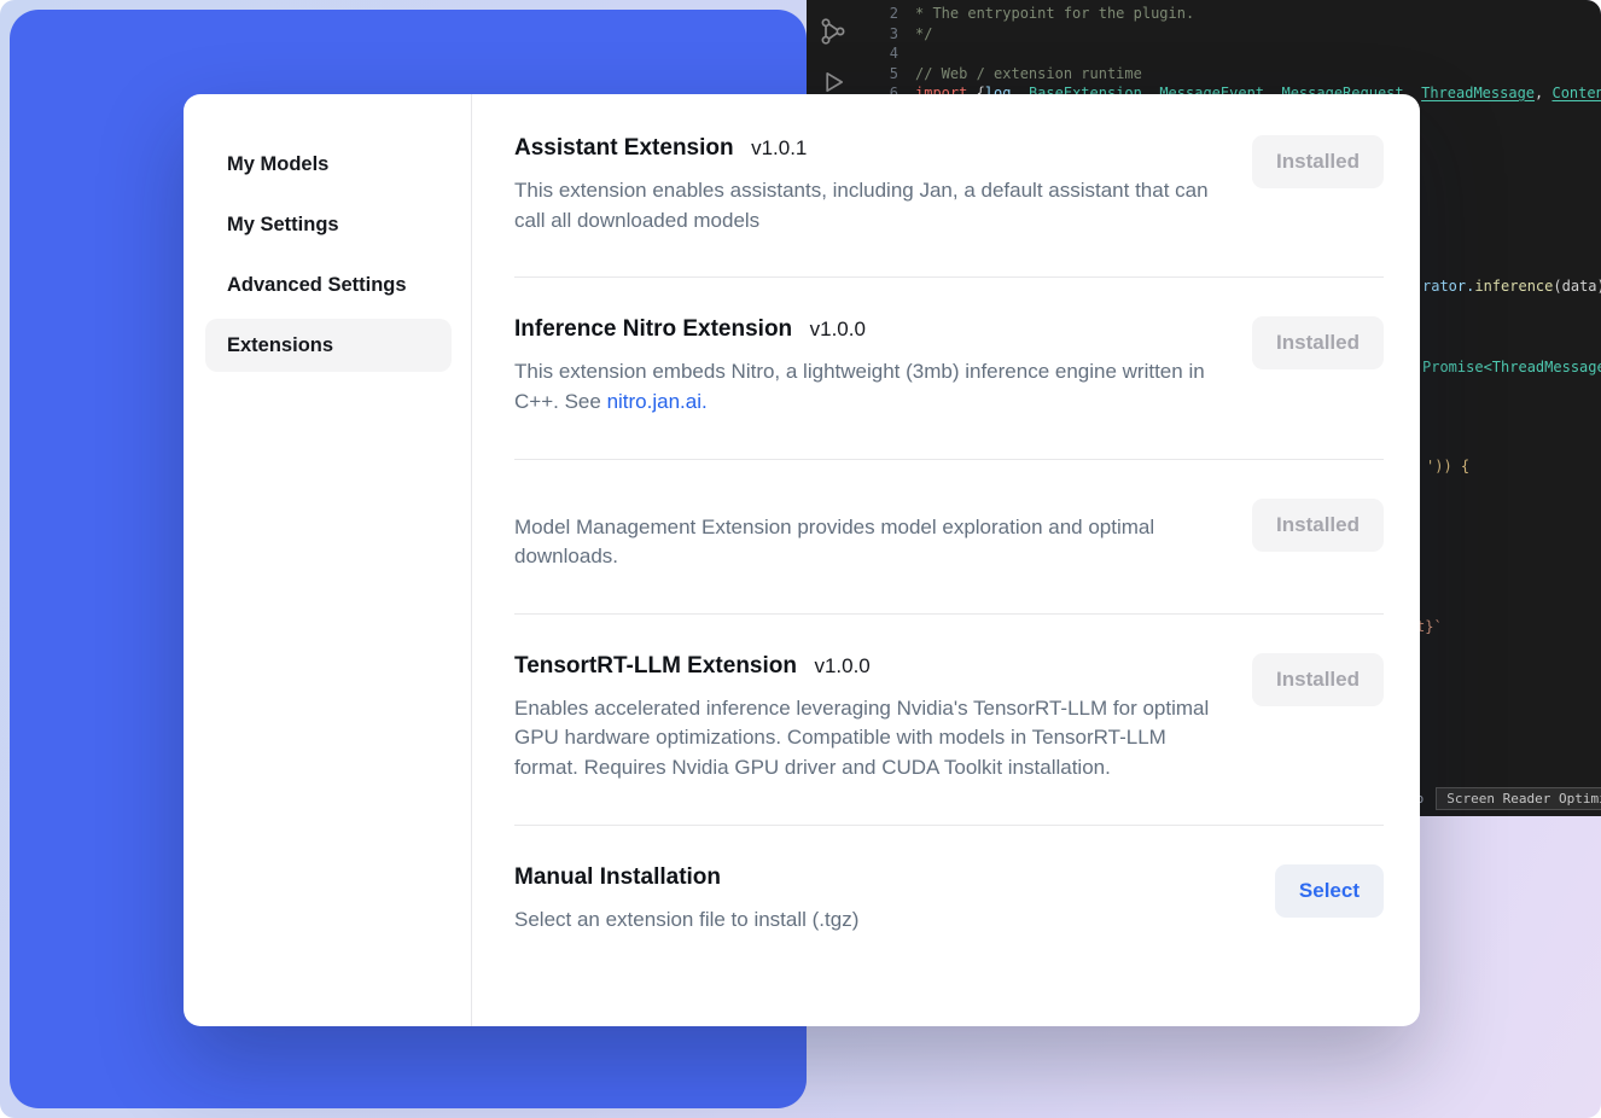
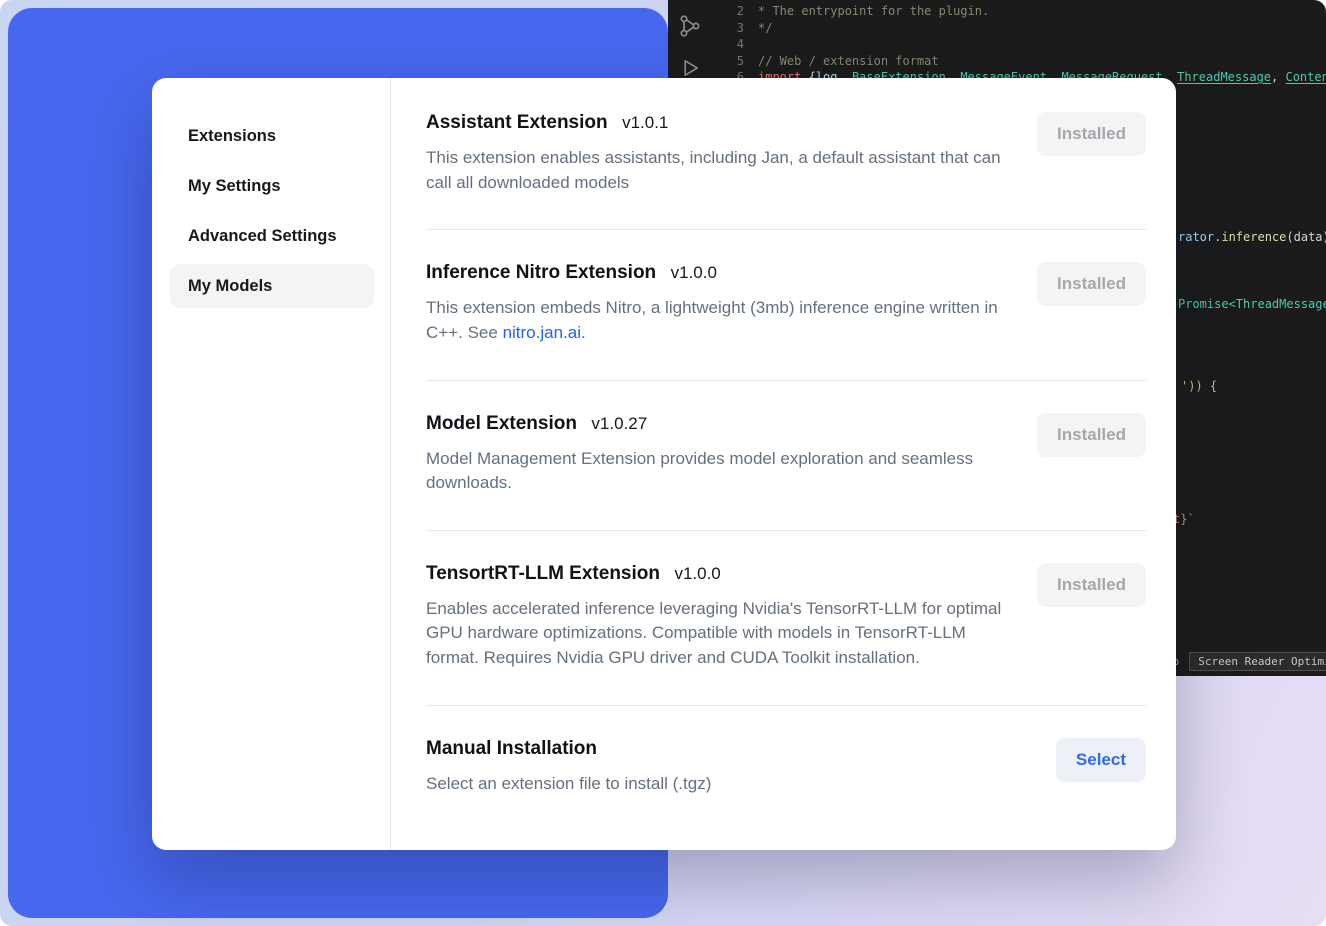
  2
  * The entrypoint for the plugin.
  3
  */
  4
  5
- // Web / extension runtime
+ // Web / extension format
  6
  import {log, BaseExtension, MessageEvent, MessageRequest, ThreadMessage, Conten
  rator.inference(data
  Promise<ThreadMessag
  ')) {
  t}`
  Screen Reader Optim
- My Models
+ Extensions
  My Settings
  Advanced Settings
- Extensions
+ My Models
  Assistant Extension v1.0.1
  This extension enables assistants, including Jan, a default assistant that can call all downloaded models
  Installed
  Inference Nitro Extension v1.0.0
  This extension embeds Nitro, a lightweight (3mb) inference engine written in C++. See nitro.jan.ai.
  Installed
+ Model Extension v1.0.27
- Model Management Extension provides model exploration and optimal downloads.
+ Model Management Extension provides model exploration and seamless downloads.
  Installed
  TensortRT-LLM Extension v1.0.0
  Enables accelerated inference leveraging Nvidia's TensorRT-LLM for optimal GPU hardware optimizations. Compatible with models in TensorRT-LLM format. Requires Nvidia GPU driver and CUDA Toolkit installation.
  Installed
  Manual Installation
  Select an extension file to install (.tgz)
  Select
